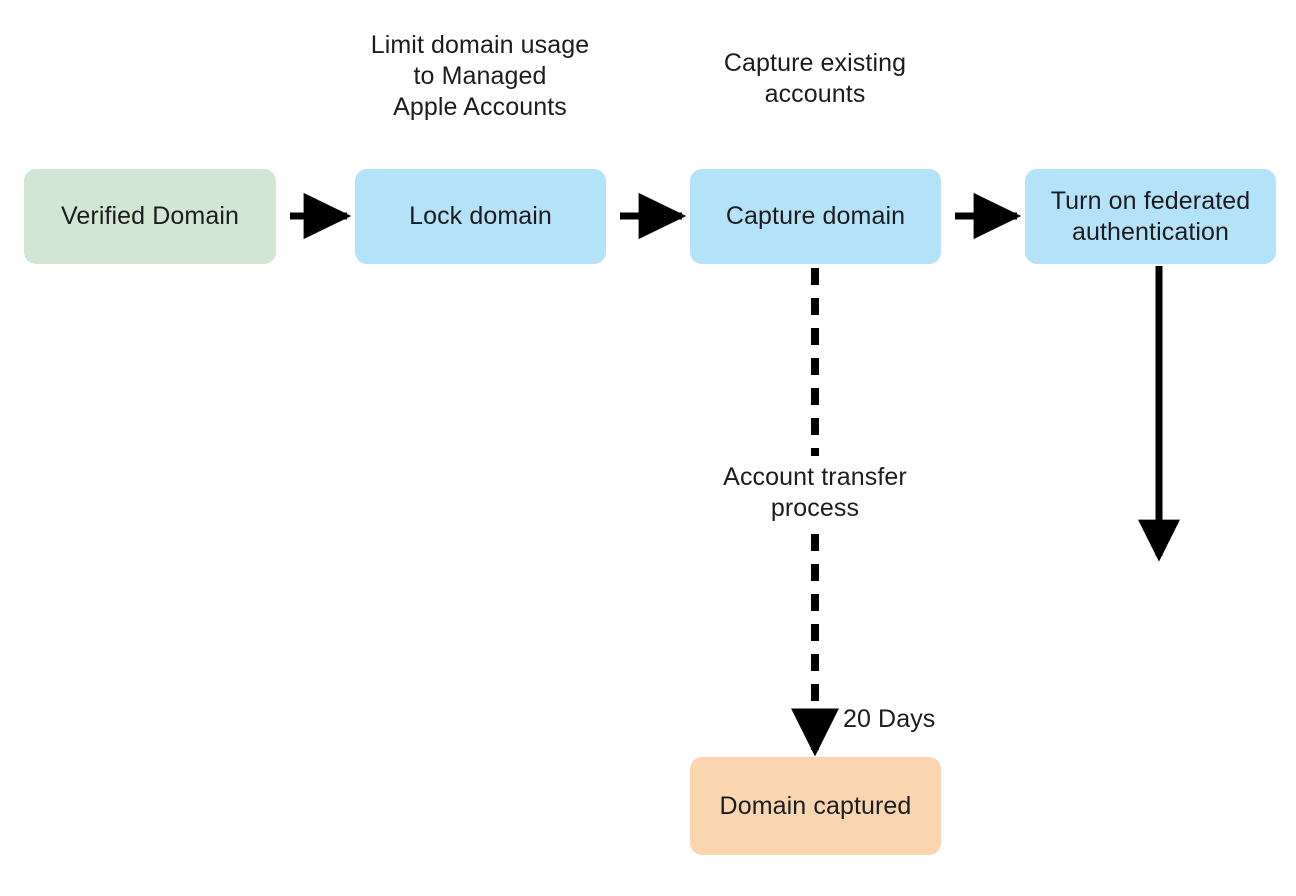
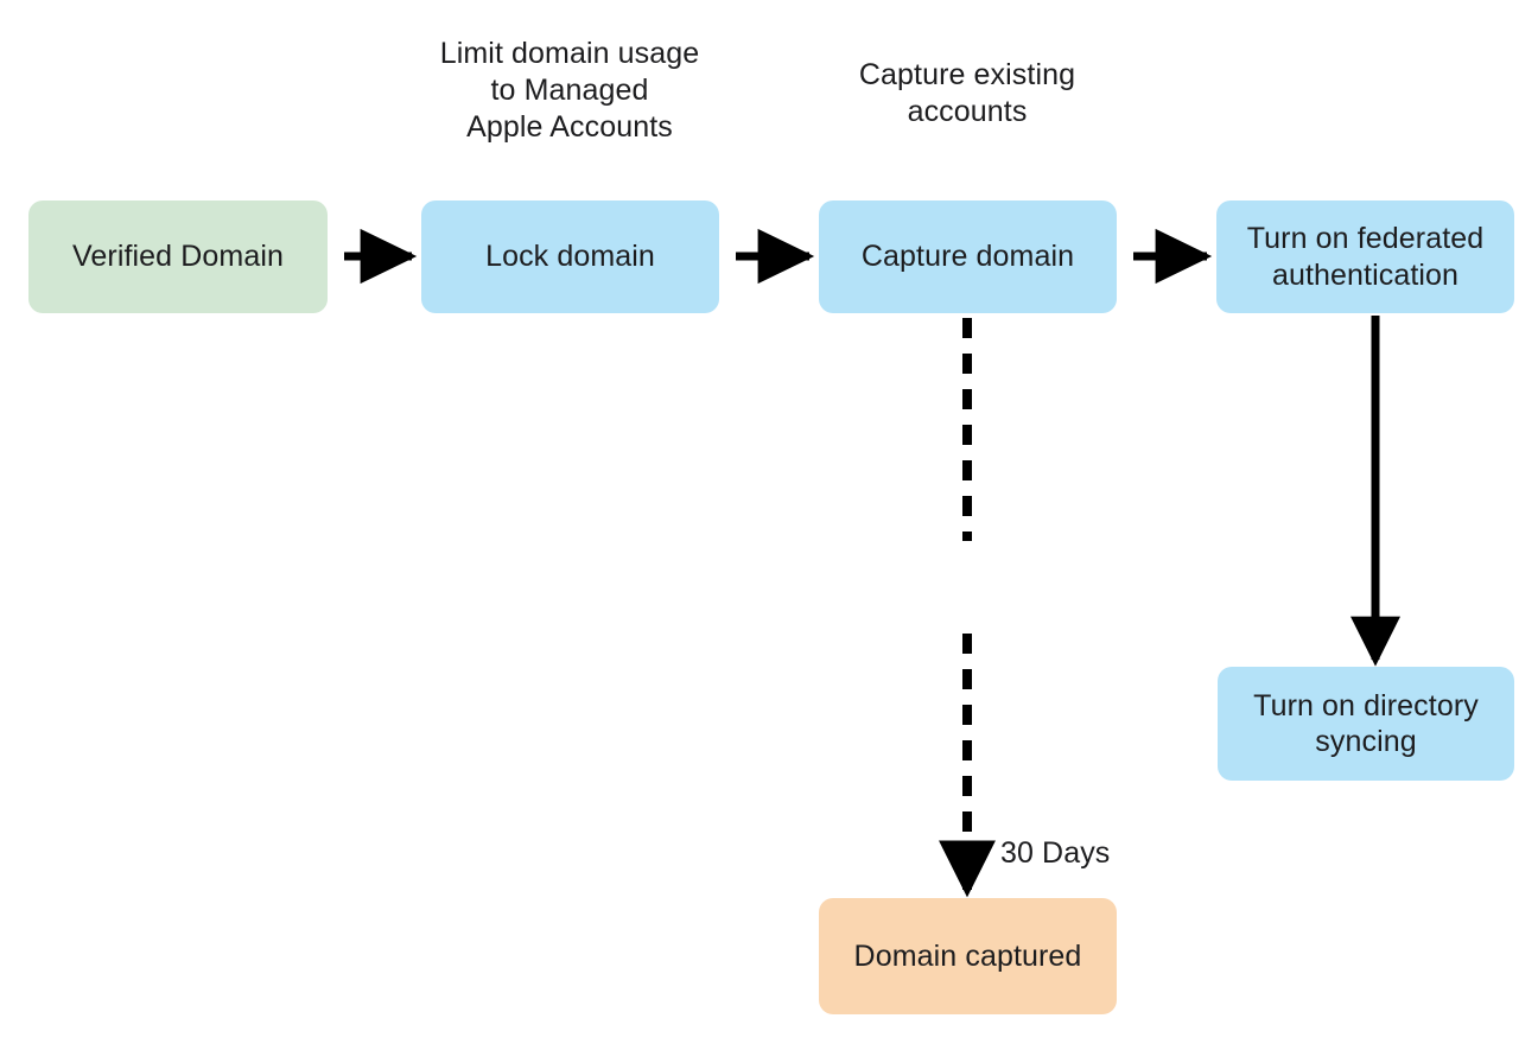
  Limit domain usage
  to Managed
  Apple Accounts
  Capture existing
  accounts
  Verified Domain
  Lock domain
  Capture domain
  Turn on federated
  authentication
+ Turn on directory
+ syncing
  Domain captured
- Account transfer
- process
- 20 Days
+ 30 Days
